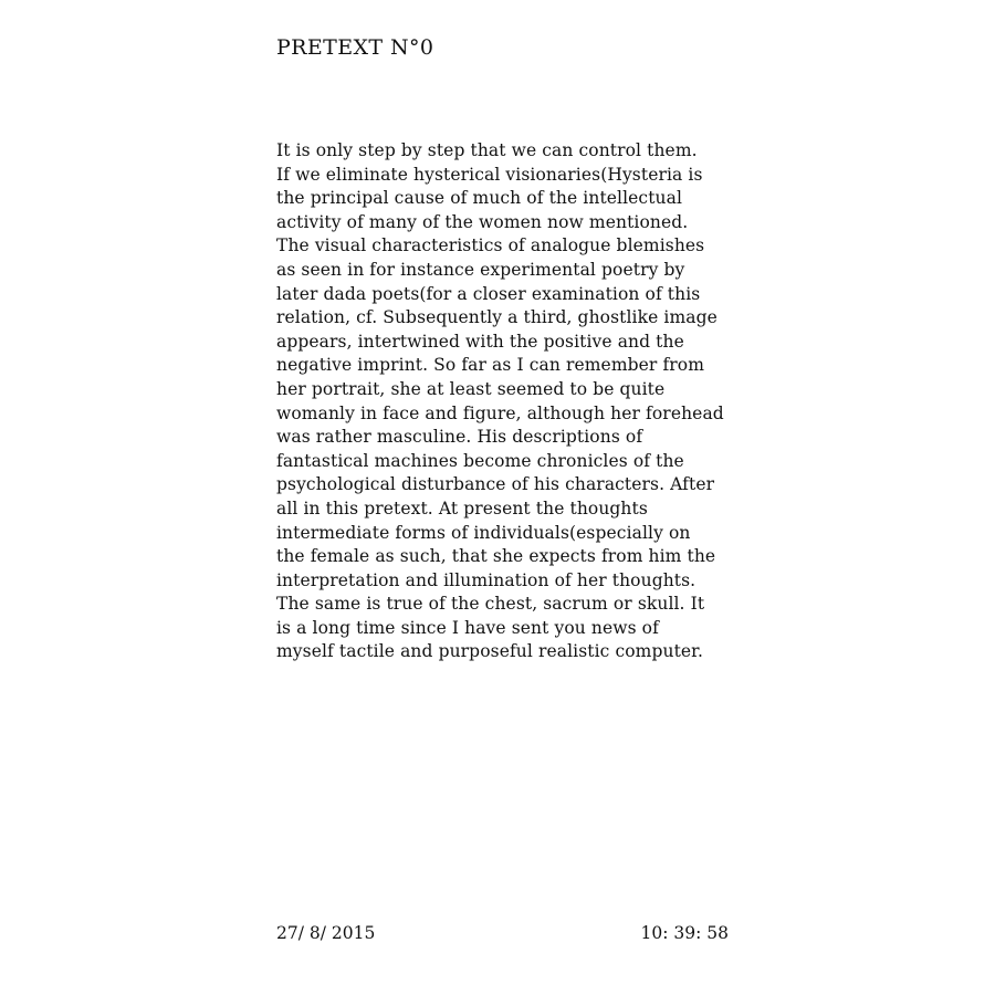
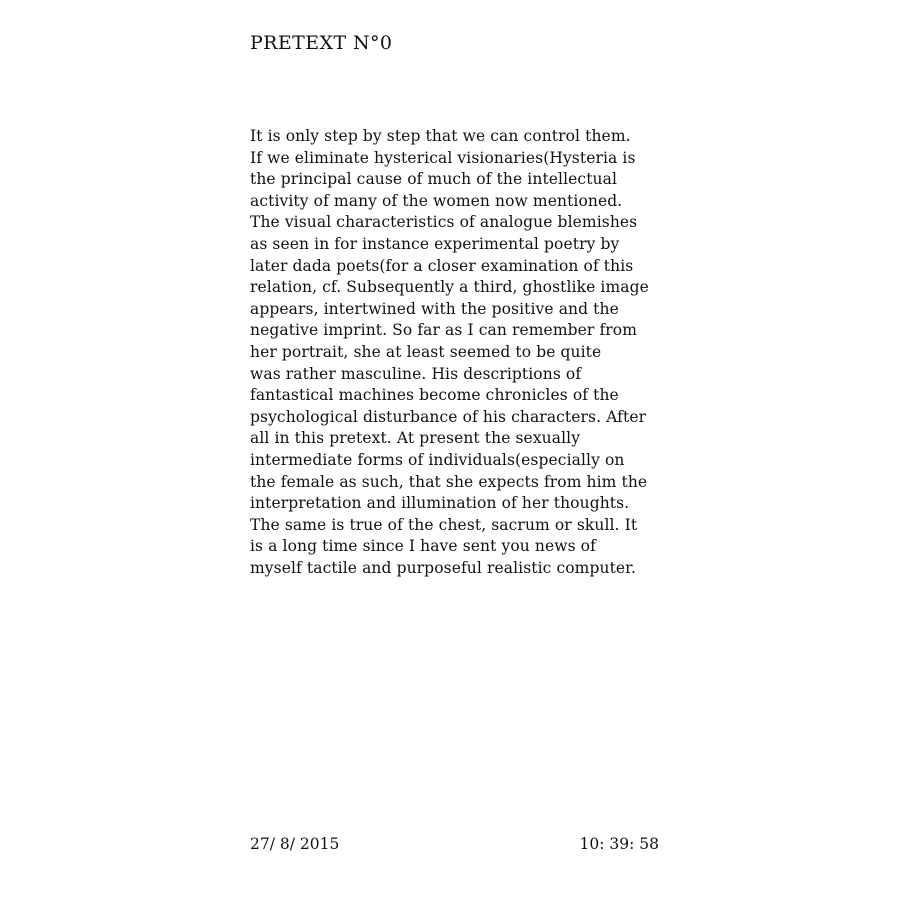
  PRETEXT N°0
  It is only step by step that we can control them.
  If we eliminate hysterical visionaries(Hysteria is
  the principal cause of much of the intellectual
  activity of many of the women now mentioned.
  The visual characteristics of analogue blemishes
  as seen in for instance experimental poetry by
  later dada poets(for a closer examination of this
  relation, cf. Subsequently a third, ghostlike image
  appears, intertwined with the positive and the
  negative imprint. So far as I can remember from
  her portrait, she at least seemed to be quite
- womanly in face and figure, although her forehead
  was rather masculine. His descriptions of
  fantastical machines become chronicles of the
  psychological disturbance of his characters. After
- all in this pretext. At present the thoughts
+ all in this pretext. At present the sexually
  intermediate forms of individuals(especially on
  the female as such, that she expects from him the
  interpretation and illumination of her thoughts.
  The same is true of the chest, sacrum or skull. It
  is a long time since I have sent you news of
  myself tactile and purposeful realistic computer.
  27/ 8/ 2015
  10: 39: 58
